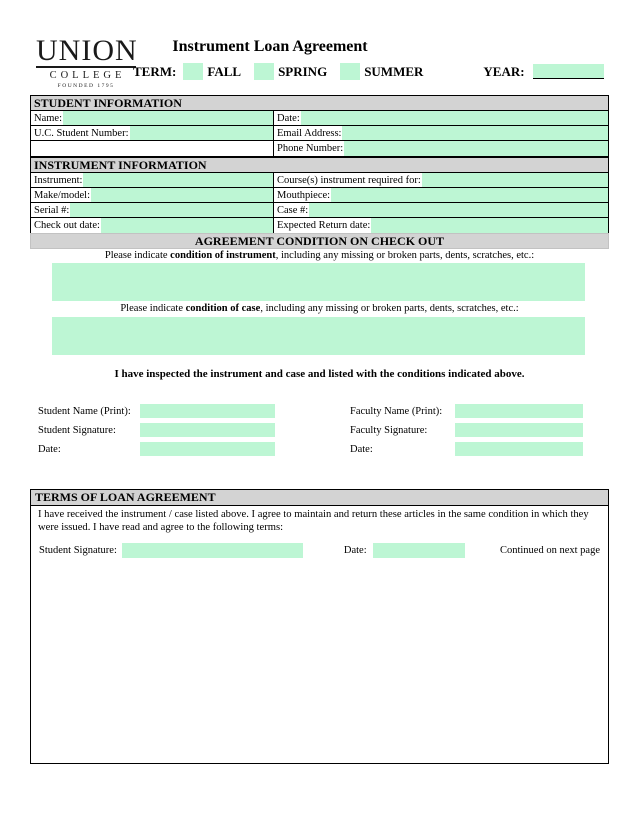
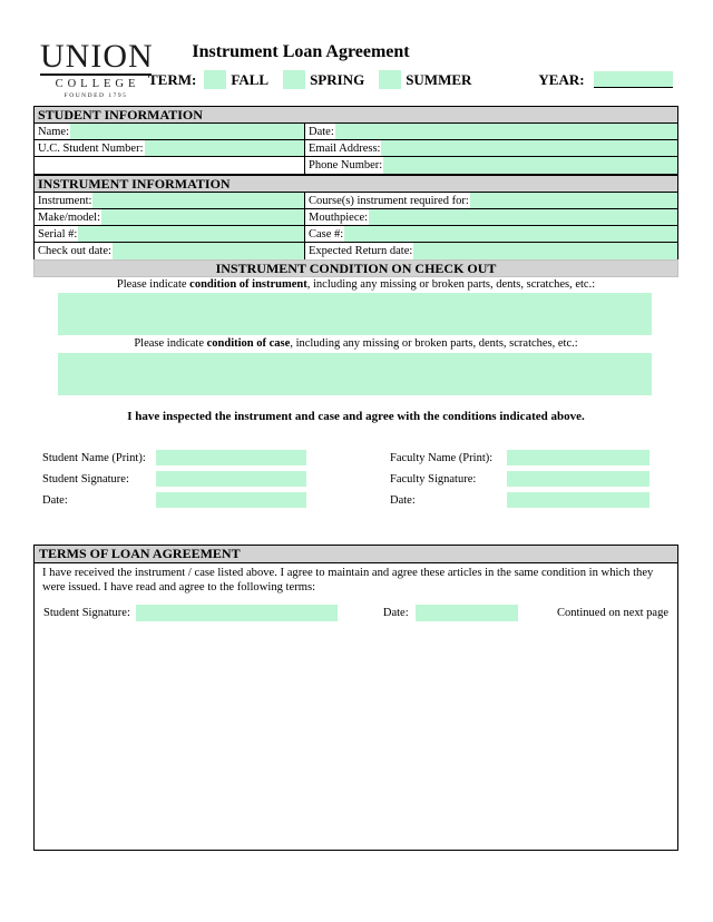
  UNION
  COLLEGE
  Instrument Loan Agreement
  TERM:
  FALL
  SPRING
  SUMMER
  YEAR:
  STUDENT INFORMATION
  Name:
  Date:
  U.C. Student Number:
  Email Address:
  Phone Number:
  INSTRUMENT INFORMATION
  Instrument:
  Course(s) instrument required for:
  Make/model:
  Mouthpiece:
  Serial #:
  Case #:
  Check out date:
  Expected Return date:
- AGREEMENT CONDITION ON CHECK OUT
+ INSTRUMENT CONDITION ON CHECK OUT
  Please indicate condition of instrument, including any missing or broken parts, dents, scratches, etc.:
  Please indicate condition of case, including any missing or broken parts, dents, scratches, etc.:
- I have inspected the instrument and case and listed with the conditions indicated above.
+ I have inspected the instrument and case and agree with the conditions indicated above.
  Student Name (Print):
  Student Signature:
  Date:
  Faculty Name (Print):
  Faculty Signature:
  Date:
  TERMS OF LOAN AGREEMENT
- I have received the instrument / case listed above. I agree to maintain and return these articles in the same condition in which they were issued. I have read and agree to the following terms:
+ I have received the instrument / case listed above. I agree to maintain and agree these articles in the same condition in which they were issued. I have read and agree to the following terms:
  Student Signature:
  Date:
  Continued on next page
